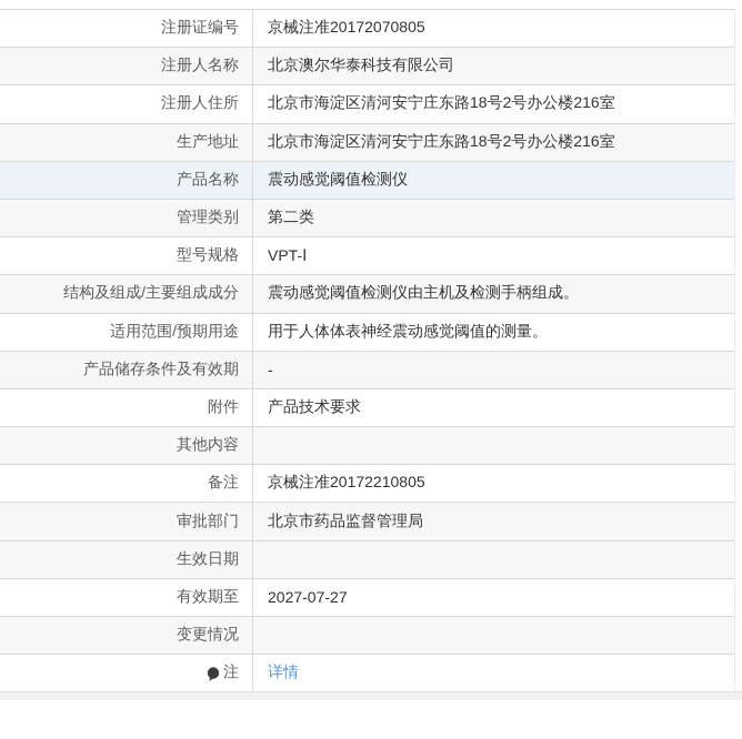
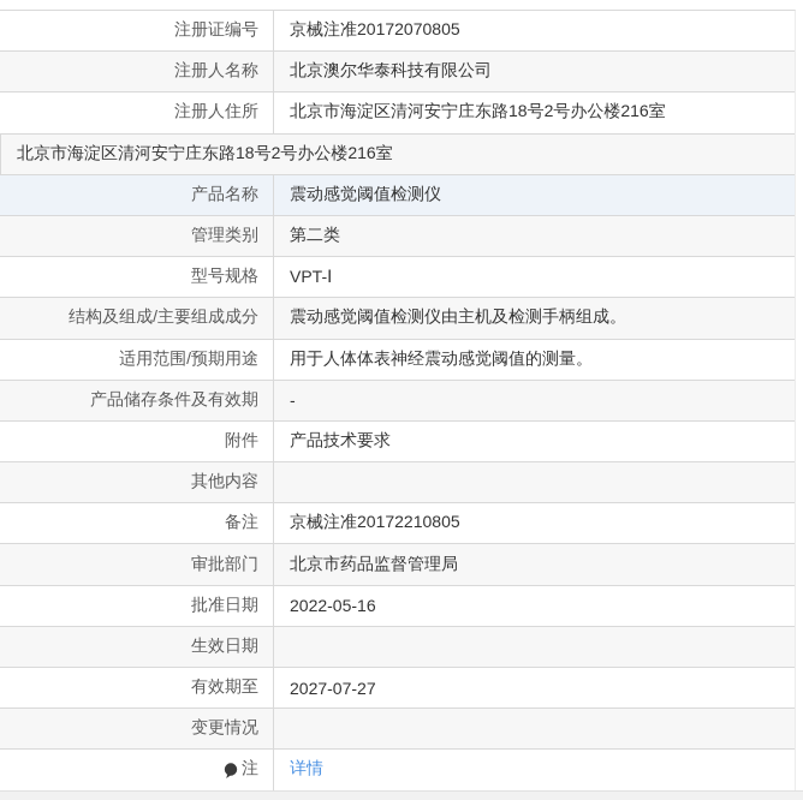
  注册证编号
  京械注准20172070805
  注册人名称
  北京澳尔华泰科技有限公司
  注册人住所
  北京市海淀区清河安宁庄东路18号2号办公楼216室
- 生产地址
  北京市海淀区清河安宁庄东路18号2号办公楼216室
  产品名称
  震动感觉阈值检测仪
  管理类别
  第二类
  型号规格
  VPT-Ⅰ
  结构及组成/主要组成成分
  震动感觉阈值检测仪由主机及检测手柄组成。
  适用范围/预期用途
  用于人体体表神经震动感觉阈值的测量。
  产品储存条件及有效期
  -
  附件
  产品技术要求
  其他内容
  备注
  京械注准20172210805
  审批部门
  北京市药品监督管理局
+ 批准日期
+ 2022-05-16
  生效日期
  有效期至
  2027-07-27
  变更情况
  注
  详情
